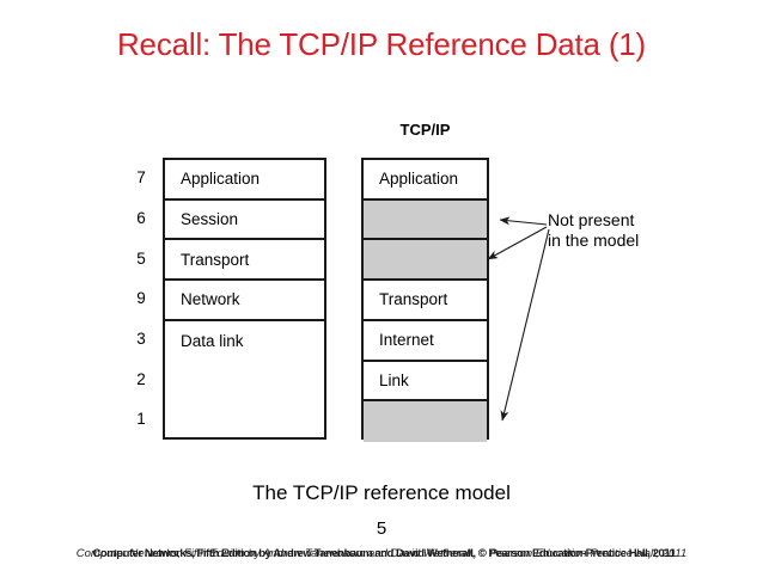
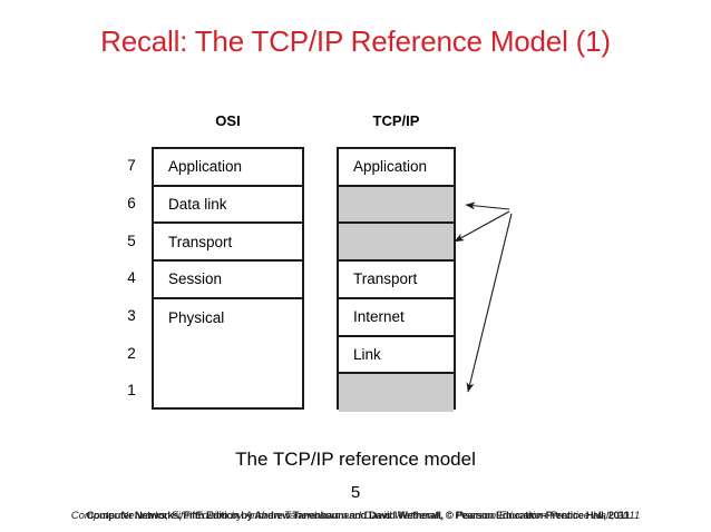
- Recall: The TCP/IP Reference Data (1)
+ Recall: The TCP/IP Reference Model (1)
+ OSI
  TCP/IP
  7
  6
  5
- 9
+ 4
  3
  2
  1
  Application
- Session
+ Data link
  Transport
- Network
- Data link
+ Session
+ Physical
  Application
  Transport
  Internet
  Link
- Not present
- in the model
  The TCP/IP reference model
  5
  Computer Networks, Fifth Edition by Andrew Tanenbaum and David Wetherall, © Pearson Education-Prentice Hall, 2011
  Computer Networks, Fifth Edition by Andrew Tanenbaum and David Wetherall, © Pearson Education-Prentice Hall, 2011
